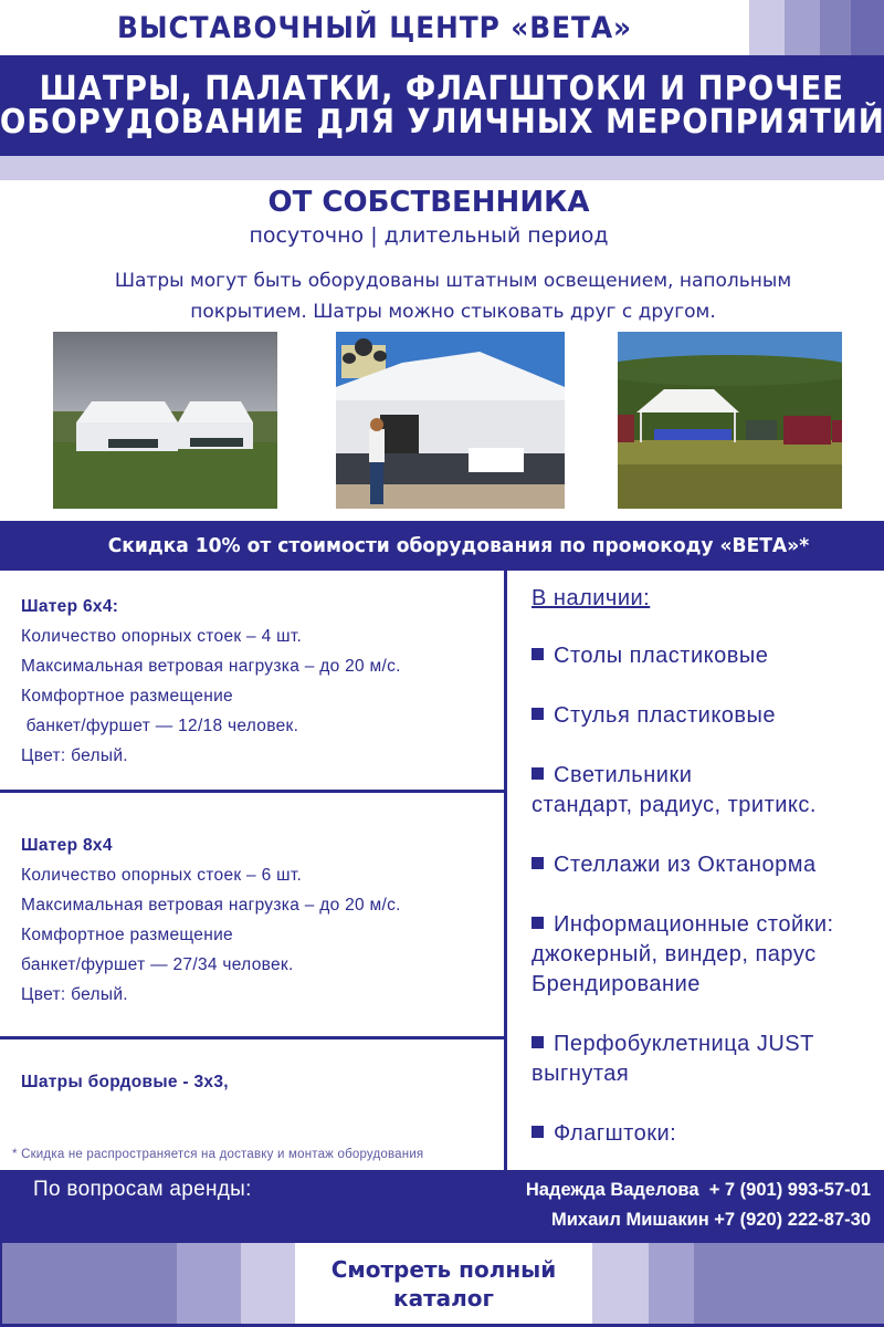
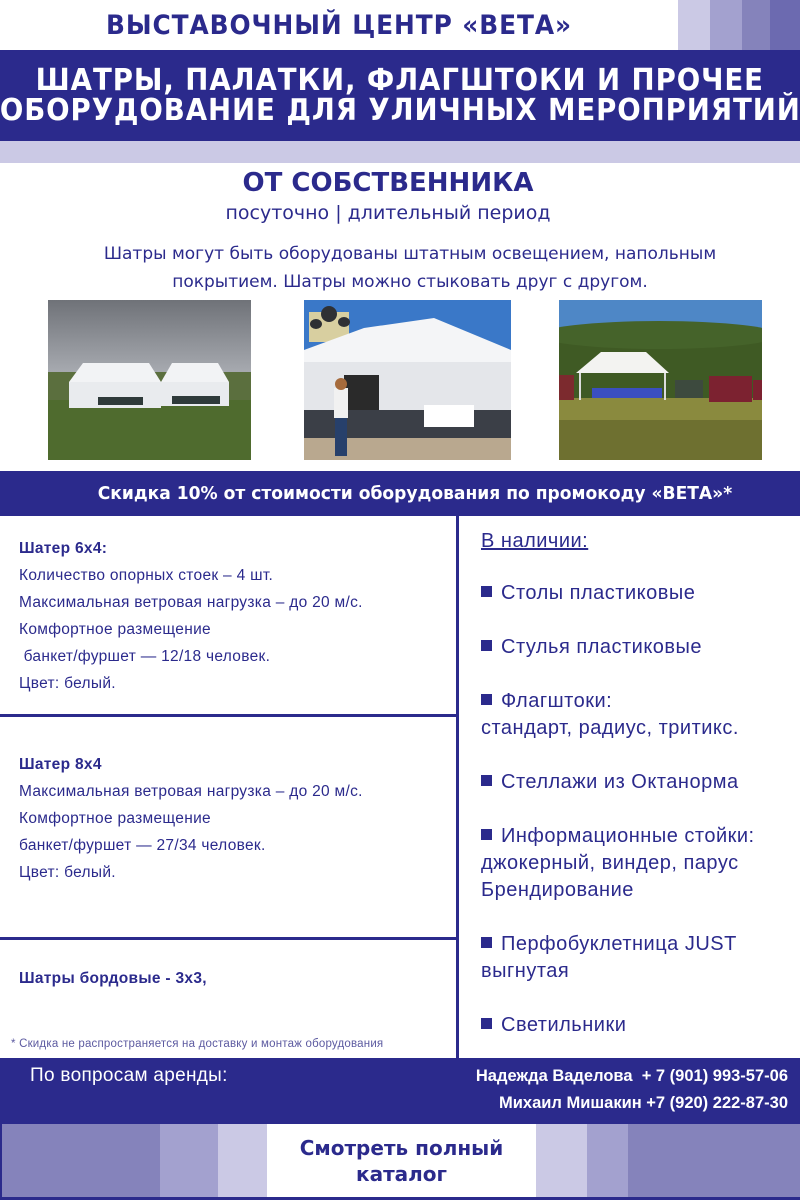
  ВЫСТАВОЧНЫЙ ЦЕНТР «ВЕТА»
  ШАТРЫ, ПАЛАТКИ, ФЛАГШТОКИ И ПРОЧЕЕ
  ОБОРУДОВАНИЕ ДЛЯ УЛИЧНЫХ МЕРОПРИЯТИЙ
  ОТ СОБСТВЕННИКА
  посуточно | длительный период
  Шатры могут быть оборудованы штатным освещением, напольным
  покрытием. Шатры можно стыковать друг с другом.
  Скидка 10% от стоимости оборудования по промокоду «ВЕТА»*
  Шатер 6х4:
  Количество опорных стоек – 4 шт.
  Максимальная ветровая нагрузка – до 20 м/с.
  Комфортное размещение
  банкет/фуршет — 12/18 человек.
  Цвет: белый.
  Шатер 8х4
- Количество опорных стоек – 6 шт.
  Максимальная ветровая нагрузка – до 20 м/с.
  Комфортное размещение
  банкет/фуршет — 27/34 человек.
  Цвет: белый.
  Шатры бордовые - 3х3,
  * Скидка не распространяется на доставку и монтаж оборудования
  В наличии:
  Столы пластиковые
  Стулья пластиковые
- Светильники
+ Флагштоки:
  стандарт, радиус, тритикс.
  Стеллажи из Октанорма
  Информационные стойки:
  джокерный, виндер, парус
  Брендирование
  Перфобуклетница JUST
  выгнутая
- Флагштоки:
+ Светильники
  По вопросам аренды:
- Надежда Ваделова + 7 (901) 993-57-01
+ Надежда Ваделова + 7 (901) 993-57-06
  Михаил Мишакин +7 (920) 222-87-30
  Смотреть полный
  каталог
